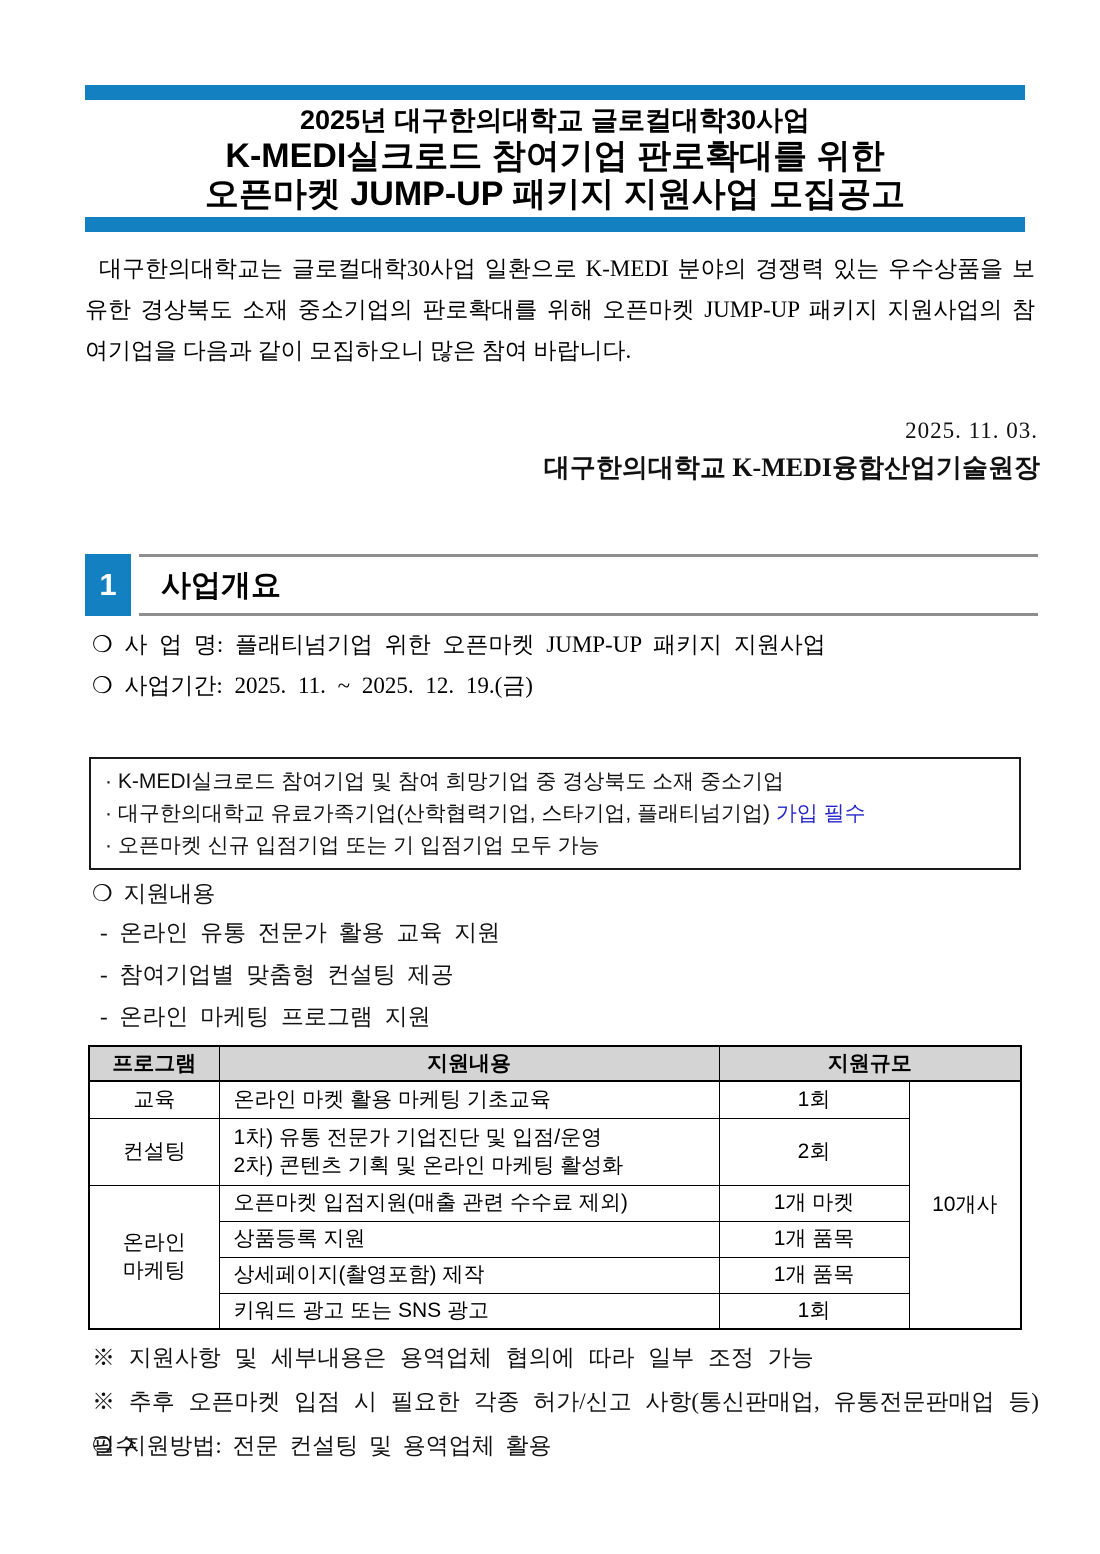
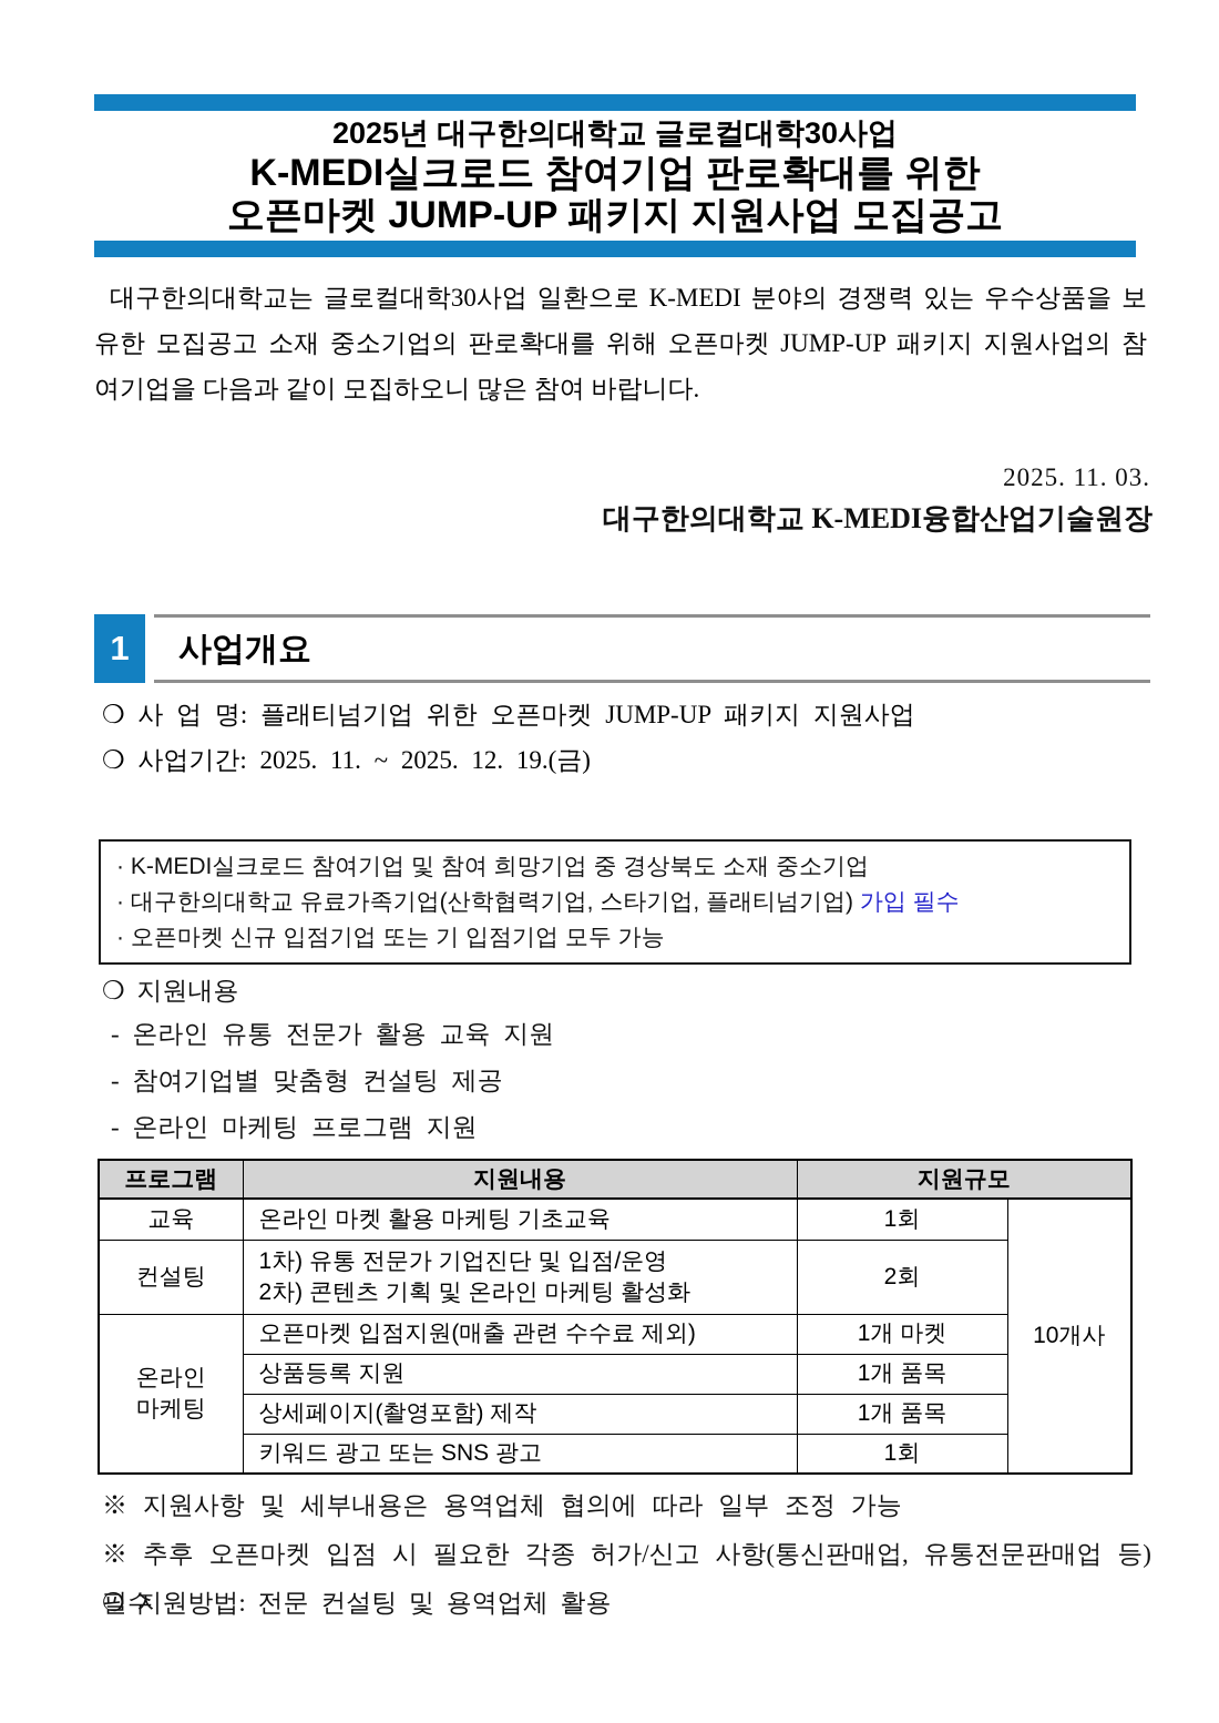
  2025년 대구한의대학교 글로컬대학30사업
  K-MEDI실크로드 참여기업 판로확대를 위한
  오픈마켓 JUMP-UP 패키지 지원사업 모집공고
  대구한의대학교는 글로컬대학30사업 일환으로 K-MEDI 분야의 경쟁력 있는 우수상품을 보
- 유한 경상북도 소재 중소기업의 판로확대를 위해 오픈마켓 JUMP-UP 패키지 지원사업의 참
+ 유한 모집공고 소재 중소기업의 판로확대를 위해 오픈마켓 JUMP-UP 패키지 지원사업의 참
  여기업을 다음과 같이 모집하오니 많은 참여 바랍니다.
  2025. 11. 03.
  대구한의대학교 K-MEDI융합산업기술원장
  1
  사업개요
  ❍ 사 업 명: 플래티넘기업 위한 오픈마켓 JUMP-UP 패키지 지원사업
  ❍ 사업기간: 2025. 11. ~ 2025. 12. 19.(금)
  · K-MEDI실크로드 참여기업 및 참여 희망기업 중 경상북도 소재 중소기업
  · 대구한의대학교 유료가족기업(산학협력기업, 스타기업, 플래티넘기업) 가입 필수
  · 오픈마켓 신규 입점기업 또는 기 입점기업 모두 가능
  ❍ 지원내용
  - 온라인 유통 전문가 활용 교육 지원
  - 참여기업별 맞춤형 컨설팅 제공
  - 온라인 마케팅 프로그램 지원
  프로그램	지원내용	지원규모
  교육	온라인 마켓 활용 마케팅 기초교육	1회	10개사
  컨설팅	1차) 유통 전문가 기업진단 및 입점/운영 2차) 콘텐츠 기획 및 온라인 마케팅 활성화	2회
  온라인 마케팅	오픈마켓 입점지원(매출 관련 수수료 제외)	1개 마켓
  상품등록 지원	1개 품목
  상세페이지(촬영포함) 제작	1개 품목
  키워드 광고 또는 SNS 광고	1회
  ※ 지원사항 및 세부내용은 용역업체 협의에 따라 일부 조정 가능
  ※ 추후 오픈마켓 입점 시 필요한 각종 허가/신고 사항(통신판매업, 유통전문판매업 등) 필수
  ❍ 지원방법: 전문 컨설팅 및 용역업체 활용
